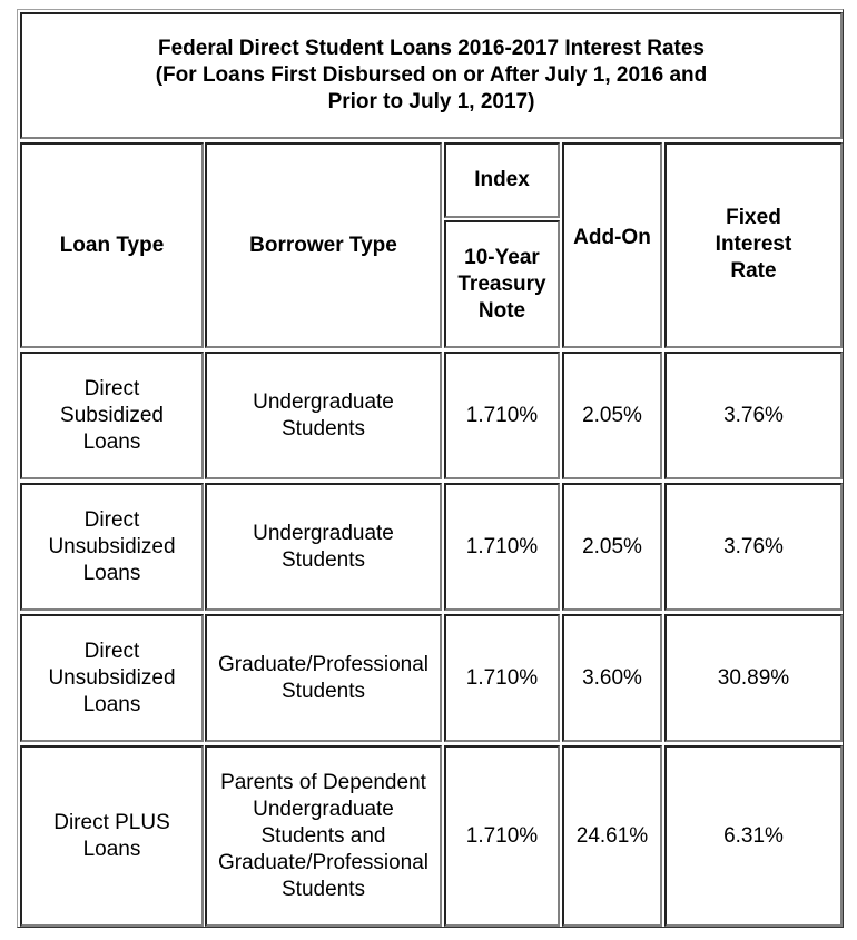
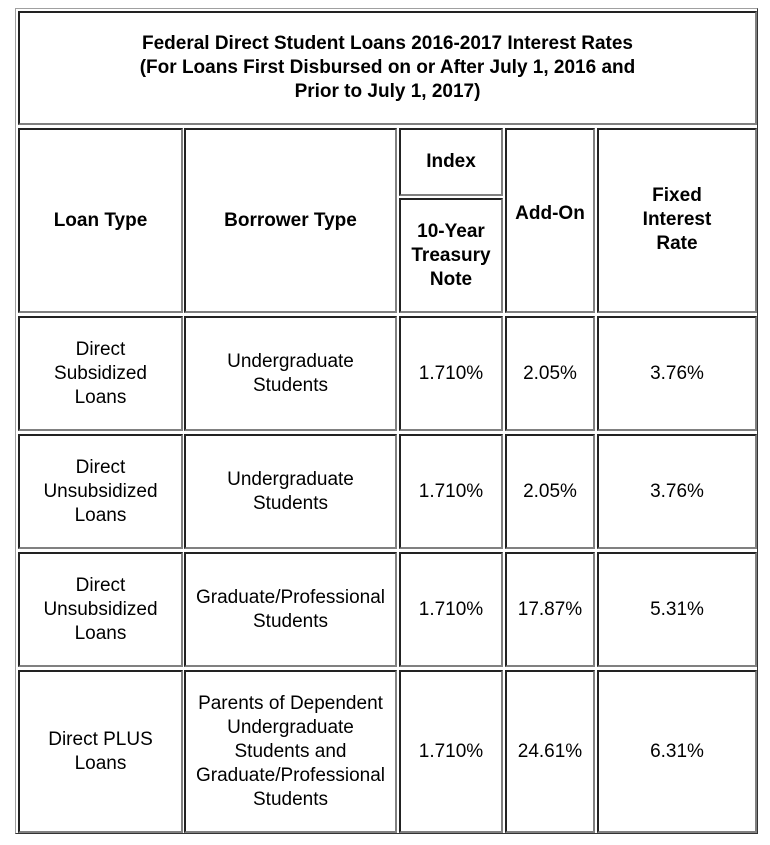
  Federal Direct Student Loans 2016-2017 Interest Rates
  (For Loans First Disbursed on or After July 1, 2016 and
  Prior to July 1, 2017)
  Loan Type
  Borrower Type
  Index
  10-Year
  Treasury
  Note
  Add-On
  Fixed
  Interest
  Rate
  Direct
  Subsidized
  Loans
  Undergraduate
  Students
  1.710%
  2.05%
  3.76%
  Direct
  Unsubsidized
  Loans
  Undergraduate
  Students
  1.710%
  2.05%
  3.76%
  Direct
  Unsubsidized
  Loans
  Graduate/Professional
  Students
  1.710%
- 3.60%
+ 17.87%
- 30.89%
+ 5.31%
  Direct PLUS
  Loans
  Parents of Dependent
  Undergraduate
  Students and
  Graduate/Professional
  Students
  1.710%
  24.61%
  6.31%
